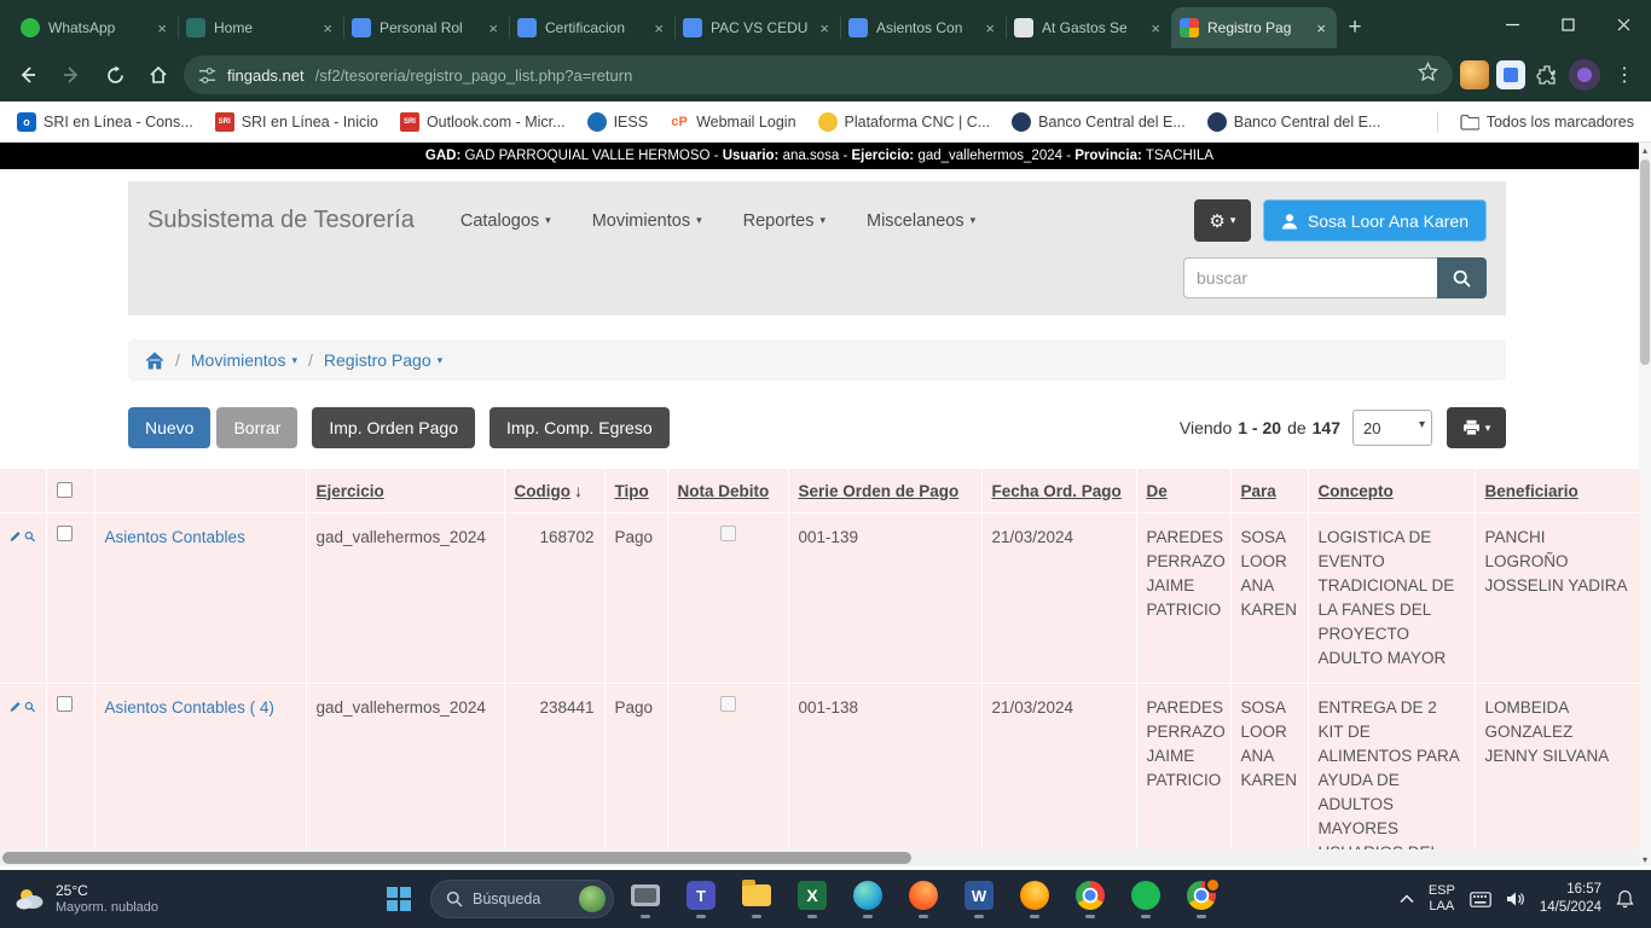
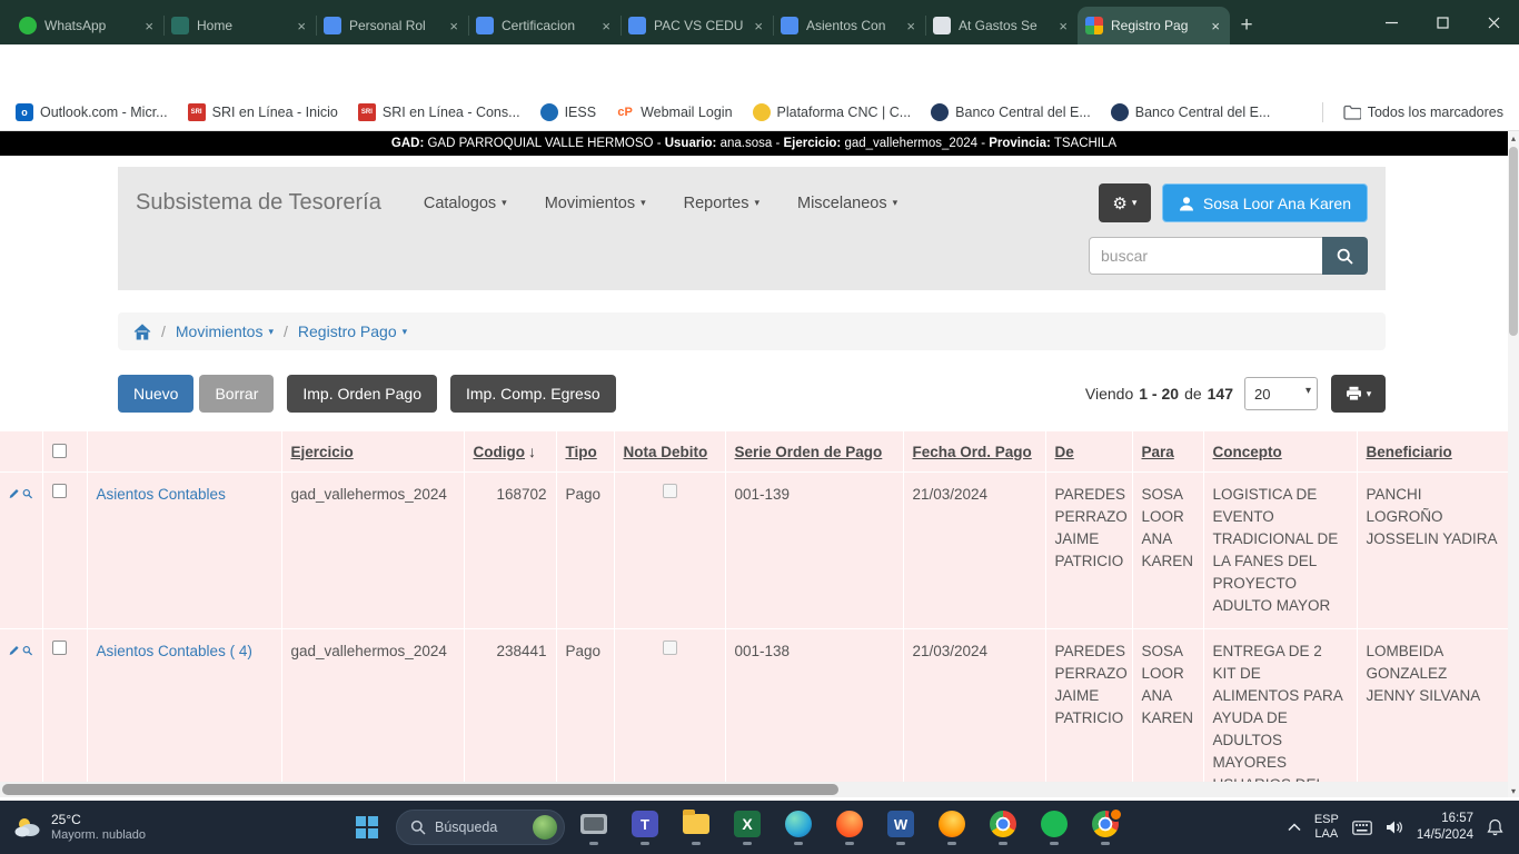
  WhatsApp
  ×
  Home
  ×
  Personal Rol
  ×
  Certificacion
  ×
  PAC VS CEDU
  ×
  Asientos Con
  ×
  At Gastos Se
  ×
  Registro Pag
  ×
  +
- fingads.net
- /sf2/tesoreria/registro_pago_list.php?a=return
- ⋮
  o
- SRI en Línea - Cons...
+ Outlook.com - Micr...
  SRI en Línea - Inicio
- Outlook.com - Micr...
+ SRI en Línea - Cons...
  IESS
  cP
  Webmail Login
  Plataforma CNC | C...
  Banco Central del E...
  Banco Central del E...
  Todos los marcadores
  GAD:
  GAD PARROQUIAL VALLE HERMOSO -
  Usuario:
  ana.sosa -
  Ejercicio:
  gad_vallehermos_2024 -
  Provincia:
  TSACHILA
  Subsistema de Tesorería
  Catalogos
  ▾
  Movimientos
  ▾
  Reportes
  ▾
  Miscelaneos
  ▾
  ⚙
  ▾
  Sosa Loor Ana Karen
  buscar
  /
  Movimientos
  ▾
  /
  Registro Pago
  ▾
  Nuevo
  Borrar
  Imp. Orden Pago
  Imp. Comp. Egreso
  Viendo
  1 - 20
  de
  147
  20
  ▾
  			Ejercicio	Codigo ↓	Tipo	Nota Debito	Serie Orden de Pago	Fecha Ord. Pago	De	Para	Concepto	Beneficiario
  		Asientos Contables	gad_vallehermos_2024	168702	Pago		001-139	21/03/2024	PAREDES PERRAZO JAIME PATRICIO	SOSA LOOR ANA KAREN	LOGISTICA DE EVENTO TRADICIONAL DE LA FANES DEL PROYECTO ADULTO MAYOR	PANCHI LOGROÑO JOSSELIN YADIRA
  		Asientos Contables ( 4)	gad_vallehermos_2024	238441	Pago		001-138	21/03/2024	PAREDES PERRAZO JAIME PATRICIO	SOSA LOOR ANA KAREN	ENTREGA DE 2 KIT DE ALIMENTOS PARA AYUDA DE ADULTOS MAYORES	LOMBEIDA GONZALEZ JENNY SILVANA
  ▴
  ▾
  25°C
  Mayorm. nublado
  Búsqueda
  T
  X
  W
  ESP
  LAA
  16:57
  14/5/2024
